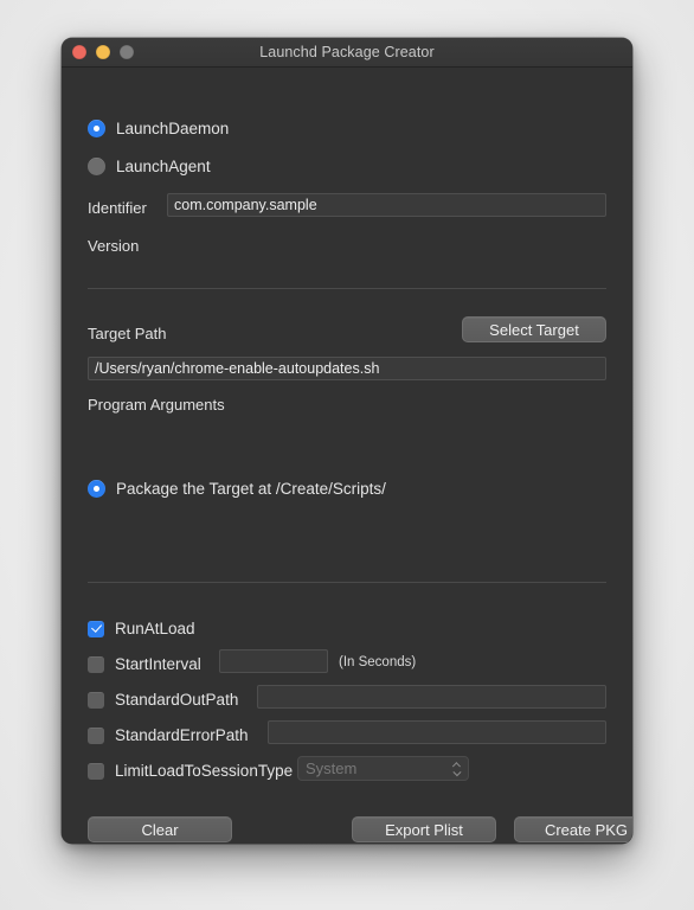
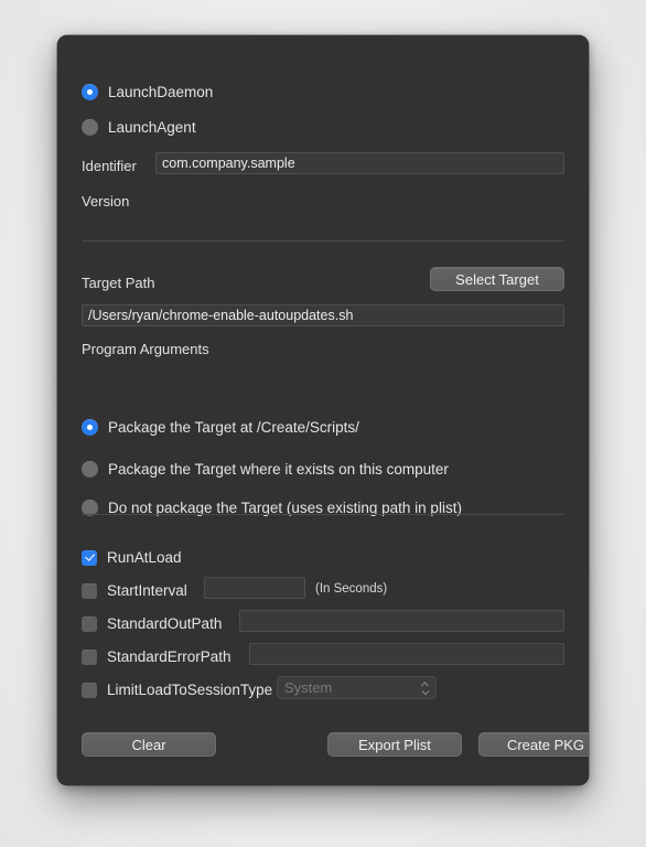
- Launchd Package Creator
  LaunchDaemon
  LaunchAgent
  Identifier
  com.company.sample
  Version
  Target Path
  Select Target
  /Users/ryan/chrome-enable-autoupdates.sh
  Program Arguments
  Package the Target at /Create/Scripts/
+ Package the Target where it exists on this computer
+ Do not package the Target (uses existing path in plist)
  RunAtLoad
  StartInterval
  (In Seconds)
  StandardOutPath
  StandardErrorPath
  LimitLoadToSessionType
  System
  Clear
  Export Plist
  Create PKG
